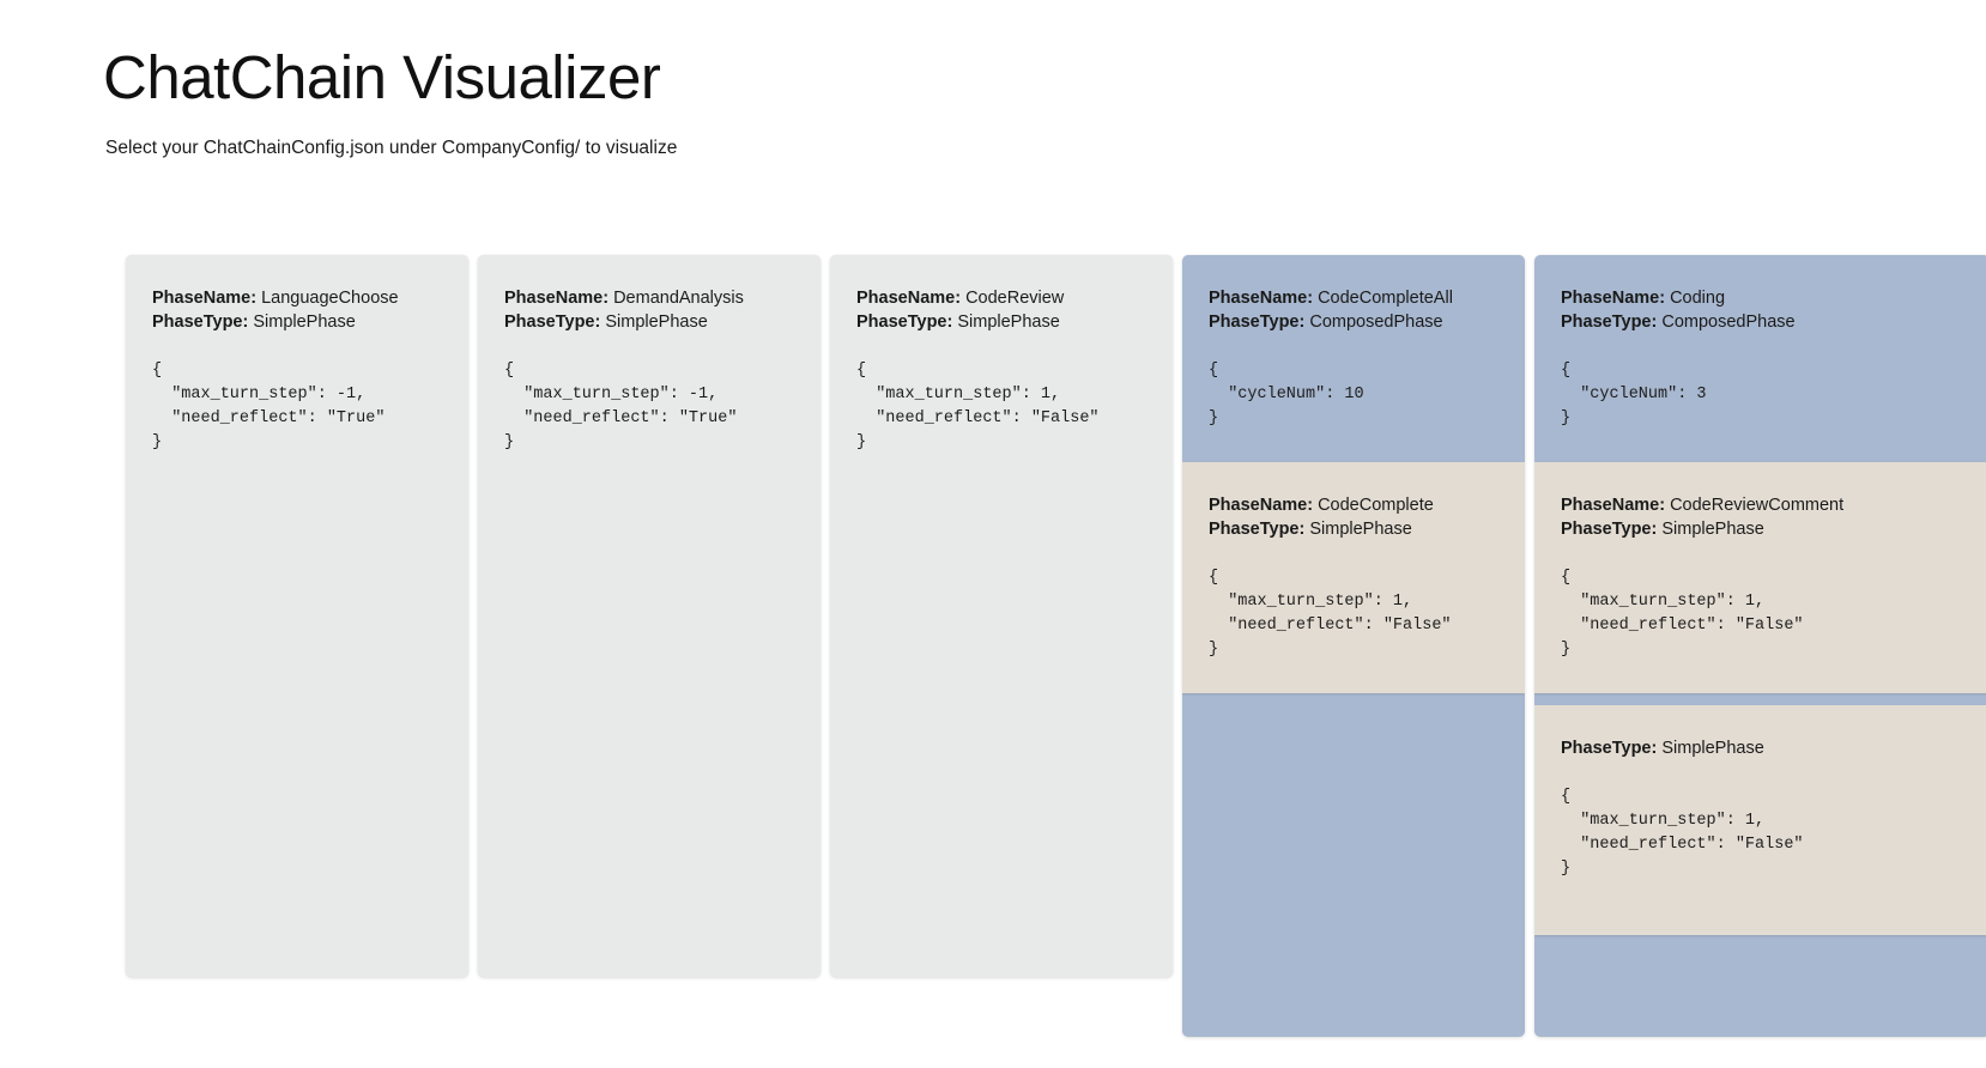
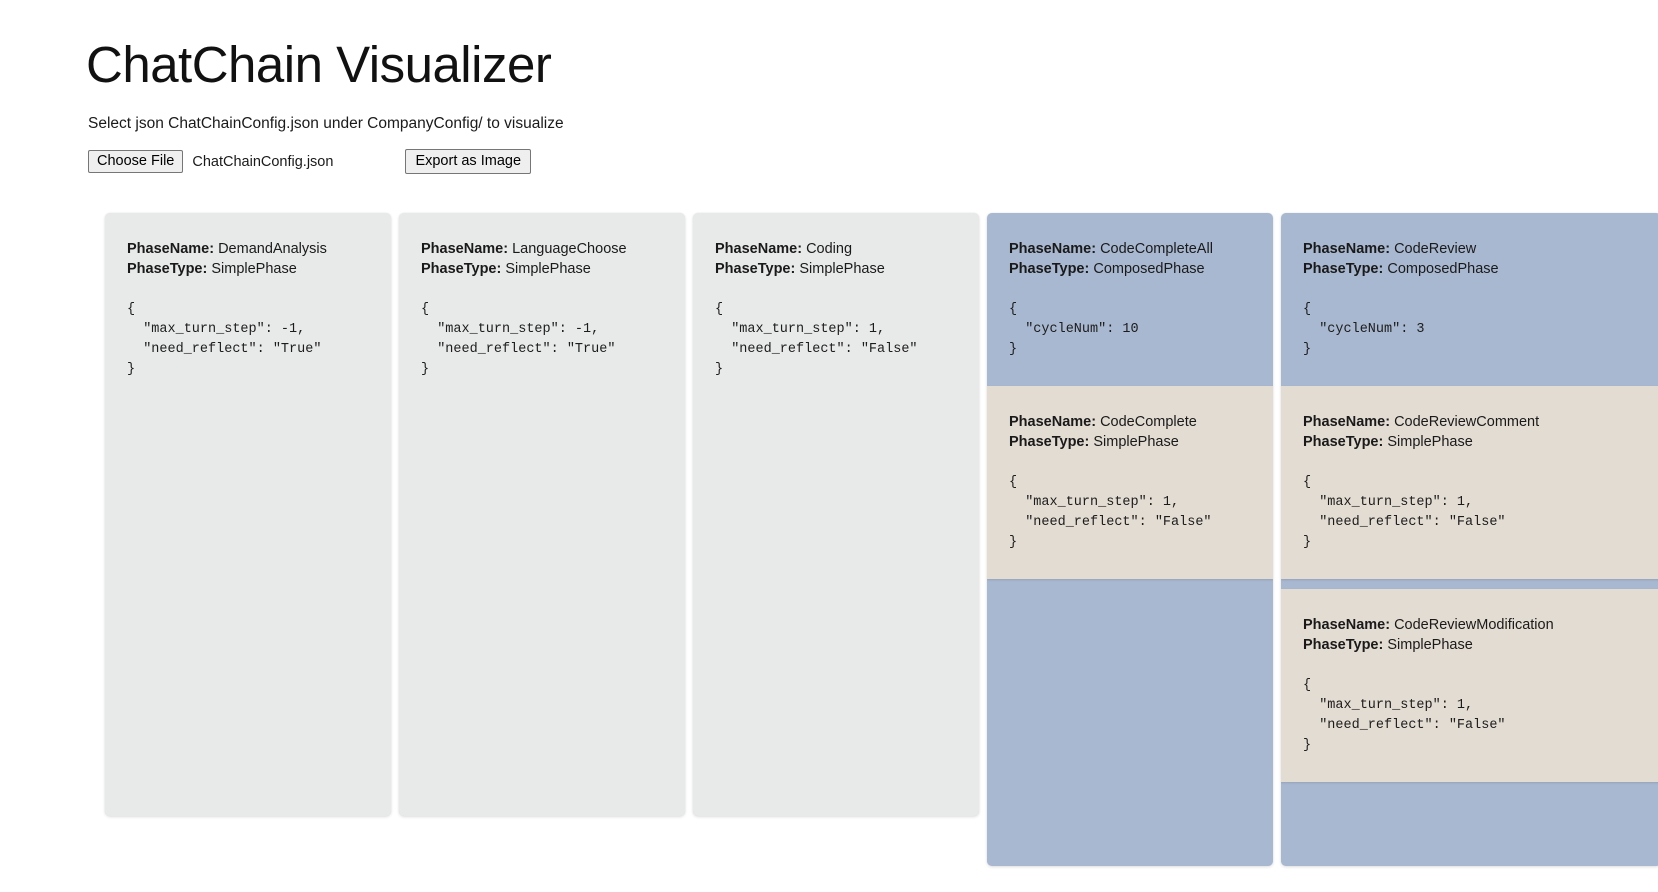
  ChatChain Visualizer
- Select your ChatChainConfig.json under CompanyConfig/ to visualize
+ Select json ChatChainConfig.json under CompanyConfig/ to visualize
+ Choose File
+ ChatChainConfig.json
+ Export as Image
- PhaseName: LanguageChoose
+ PhaseName: DemandAnalysis
  PhaseType: SimplePhase
  {
  "max_turn_step": -1,
  "need_reflect": "True"
  }
- PhaseName: DemandAnalysis
+ PhaseName: LanguageChoose
  PhaseType: SimplePhase
  {
  "max_turn_step": -1,
  "need_reflect": "True"
  }
- PhaseName: CodeReview
+ PhaseName: Coding
  PhaseType: SimplePhase
  {
  "max_turn_step": 1,
  "need_reflect": "False"
  }
  PhaseName: CodeCompleteAll
  PhaseType: ComposedPhase
  {
  "cycleNum": 10
  }
  PhaseName: CodeComplete
  PhaseType: SimplePhase
  {
  "max_turn_step": 1,
  "need_reflect": "False"
  }
- PhaseName: Coding
+ PhaseName: CodeReview
  PhaseType: ComposedPhase
  {
  "cycleNum": 3
  }
  PhaseName: CodeReviewComment
  PhaseType: SimplePhase
  {
  "max_turn_step": 1,
  "need_reflect": "False"
  }
+ PhaseName: CodeReviewModification
  PhaseType: SimplePhase
  {
  "max_turn_step": 1,
  "need_reflect": "False"
  }
